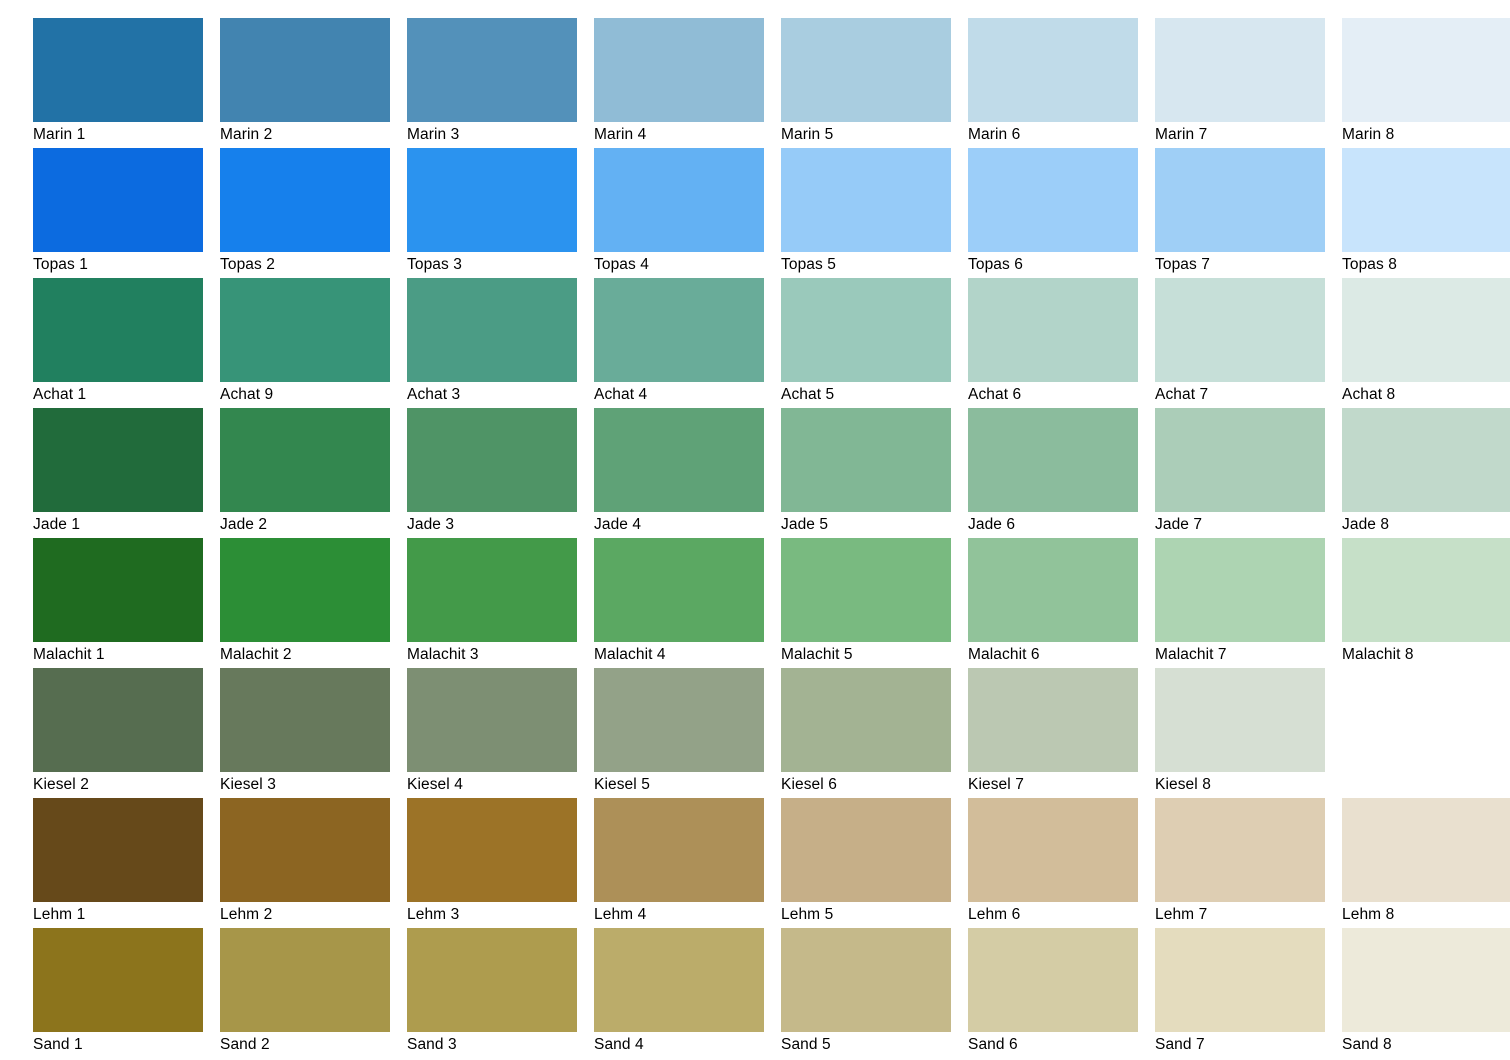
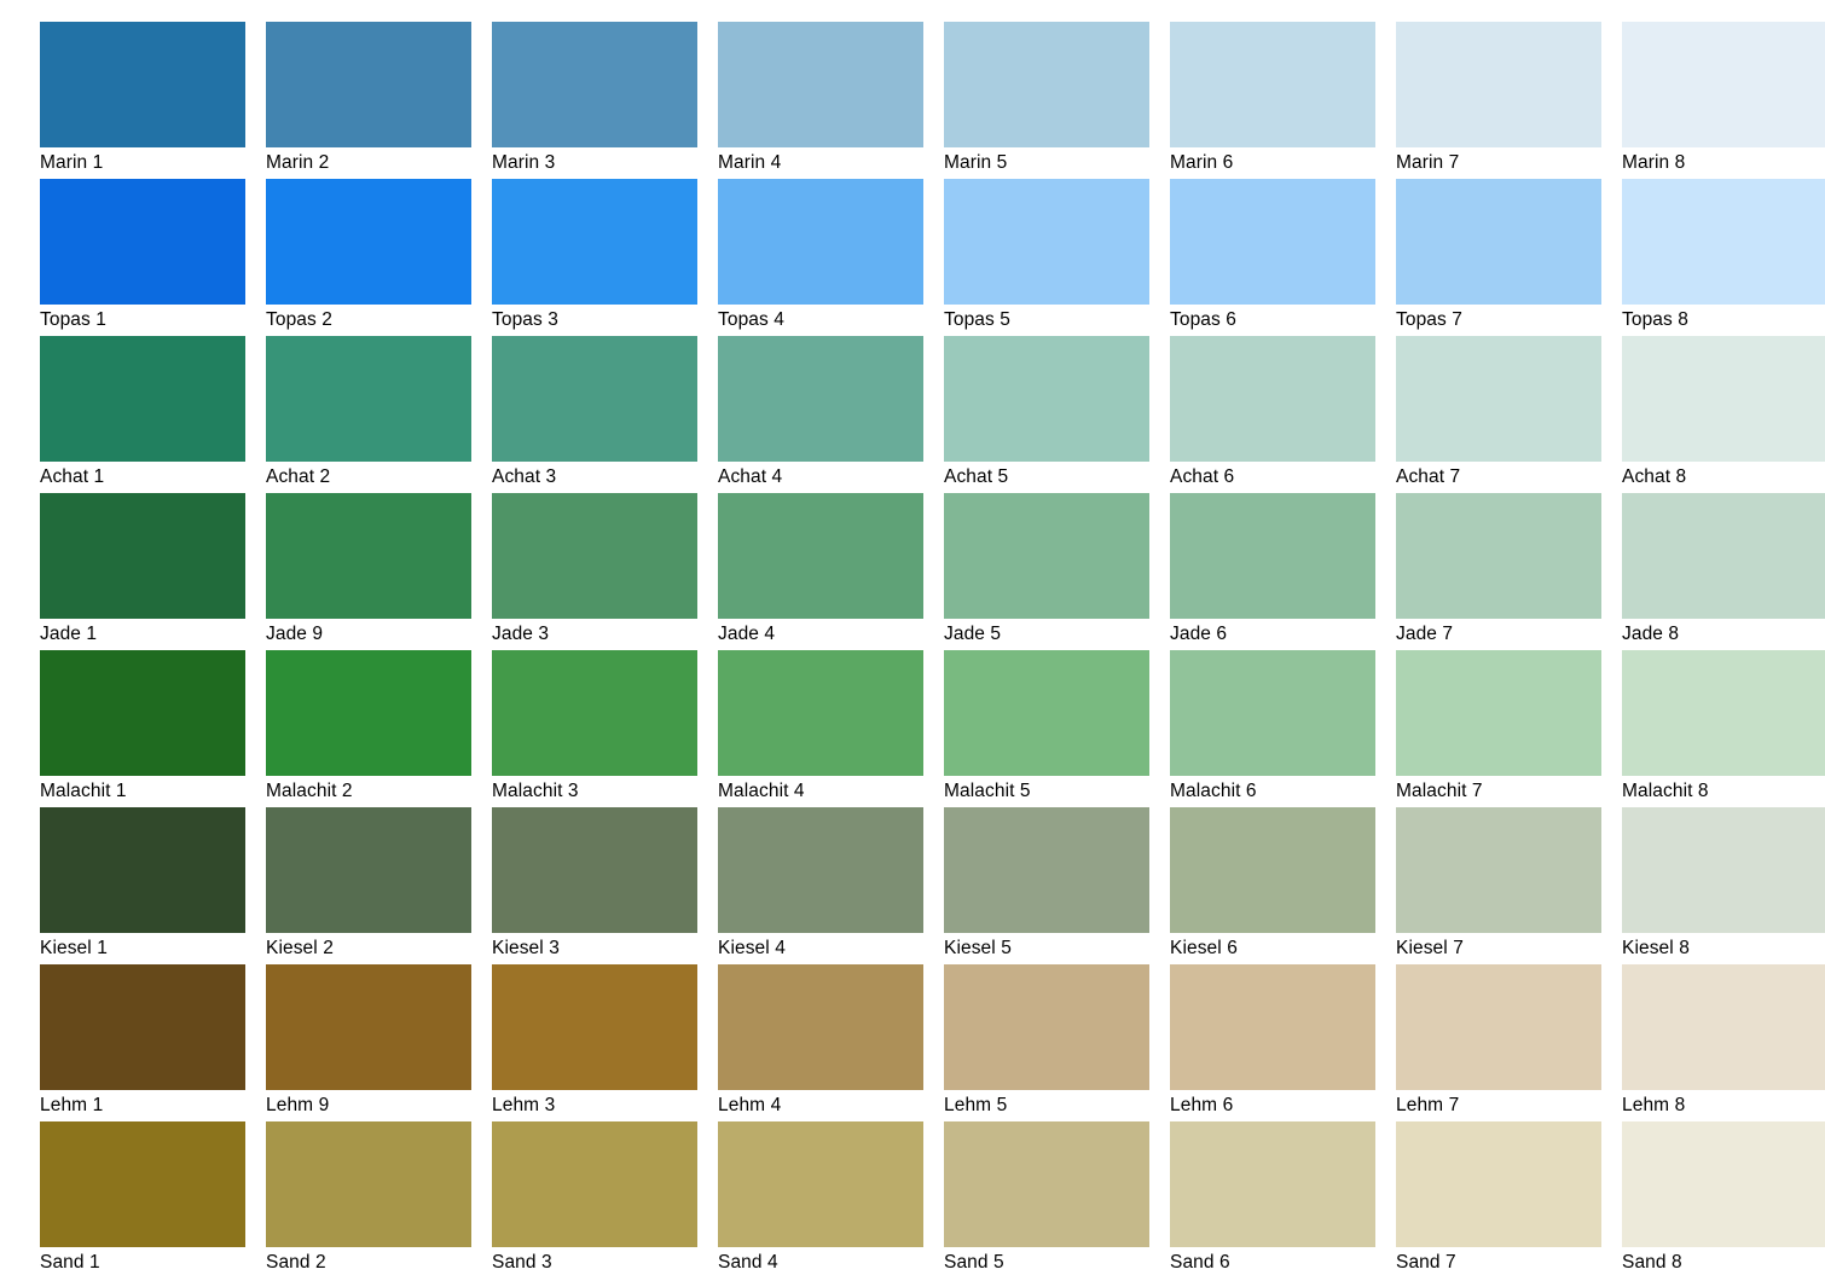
  Marin 1
  Marin 2
  Marin 3
  Marin 4
  Marin 5
  Marin 6
  Marin 7
  Marin 8
  Topas 1
  Topas 2
  Topas 3
  Topas 4
  Topas 5
  Topas 6
  Topas 7
  Topas 8
  Achat 1
- Achat 9
+ Achat 2
  Achat 3
  Achat 4
  Achat 5
  Achat 6
  Achat 7
  Achat 8
  Jade 1
- Jade 2
+ Jade 9
  Jade 3
  Jade 4
  Jade 5
  Jade 6
  Jade 7
  Jade 8
  Malachit 1
  Malachit 2
  Malachit 3
  Malachit 4
  Malachit 5
  Malachit 6
  Malachit 7
  Malachit 8
+ Kiesel 1
  Kiesel 2
  Kiesel 3
  Kiesel 4
  Kiesel 5
  Kiesel 6
  Kiesel 7
  Kiesel 8
  Lehm 1
- Lehm 2
+ Lehm 9
  Lehm 3
  Lehm 4
  Lehm 5
  Lehm 6
  Lehm 7
  Lehm 8
  Sand 1
  Sand 2
  Sand 3
  Sand 4
  Sand 5
  Sand 6
  Sand 7
  Sand 8
